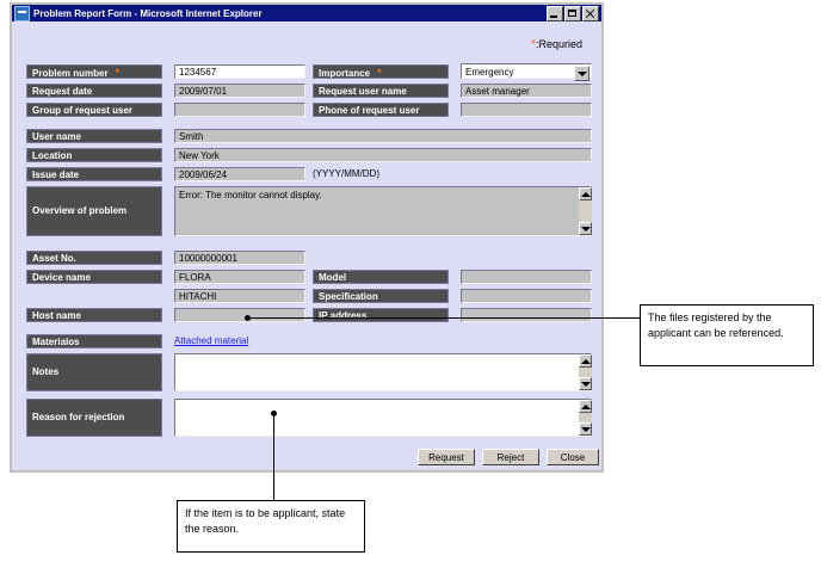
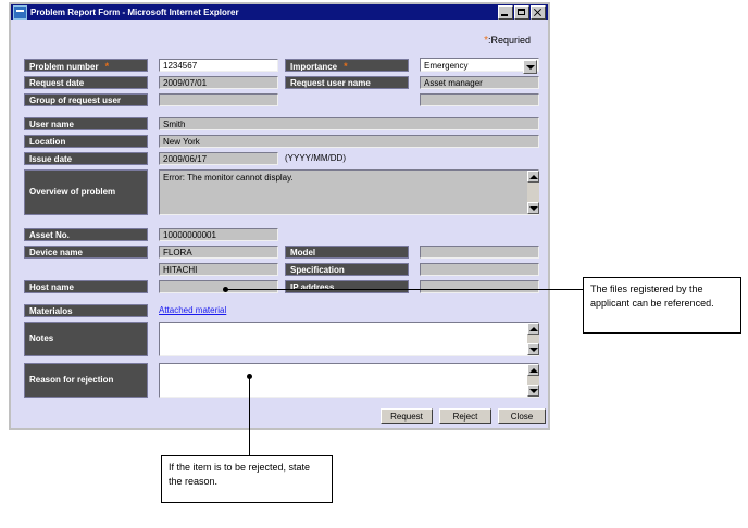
  Problem Report Form - Microsoft Internet Explorer
  *:Requried
  Problem number *
  1234567
  Importance *
  Emergency
  Request date
  2009/07/01
  Request user name
  Asset manager
  Group of request user
- Phone of request user
  User name
  Smith
  Location
  New York
  Issue date
- 2009/06/24
+ 2009/06/17
  (YYYY/MM/DD)
  Overview of problem
  Error: The monitor cannot display.
  Asset No.
  10000000001
  Device name
  FLORA
  Model
  HITACHI
  Specification
  Host name
  IP address
  Materialos
  Attached material
  Notes
  Reason for rejection
  Request
  Reject
  Close
  The files registered by the applicant can be referenced.
- If the item is to be applicant, state the reason.
+ If the item is to be rejected, state the reason.
